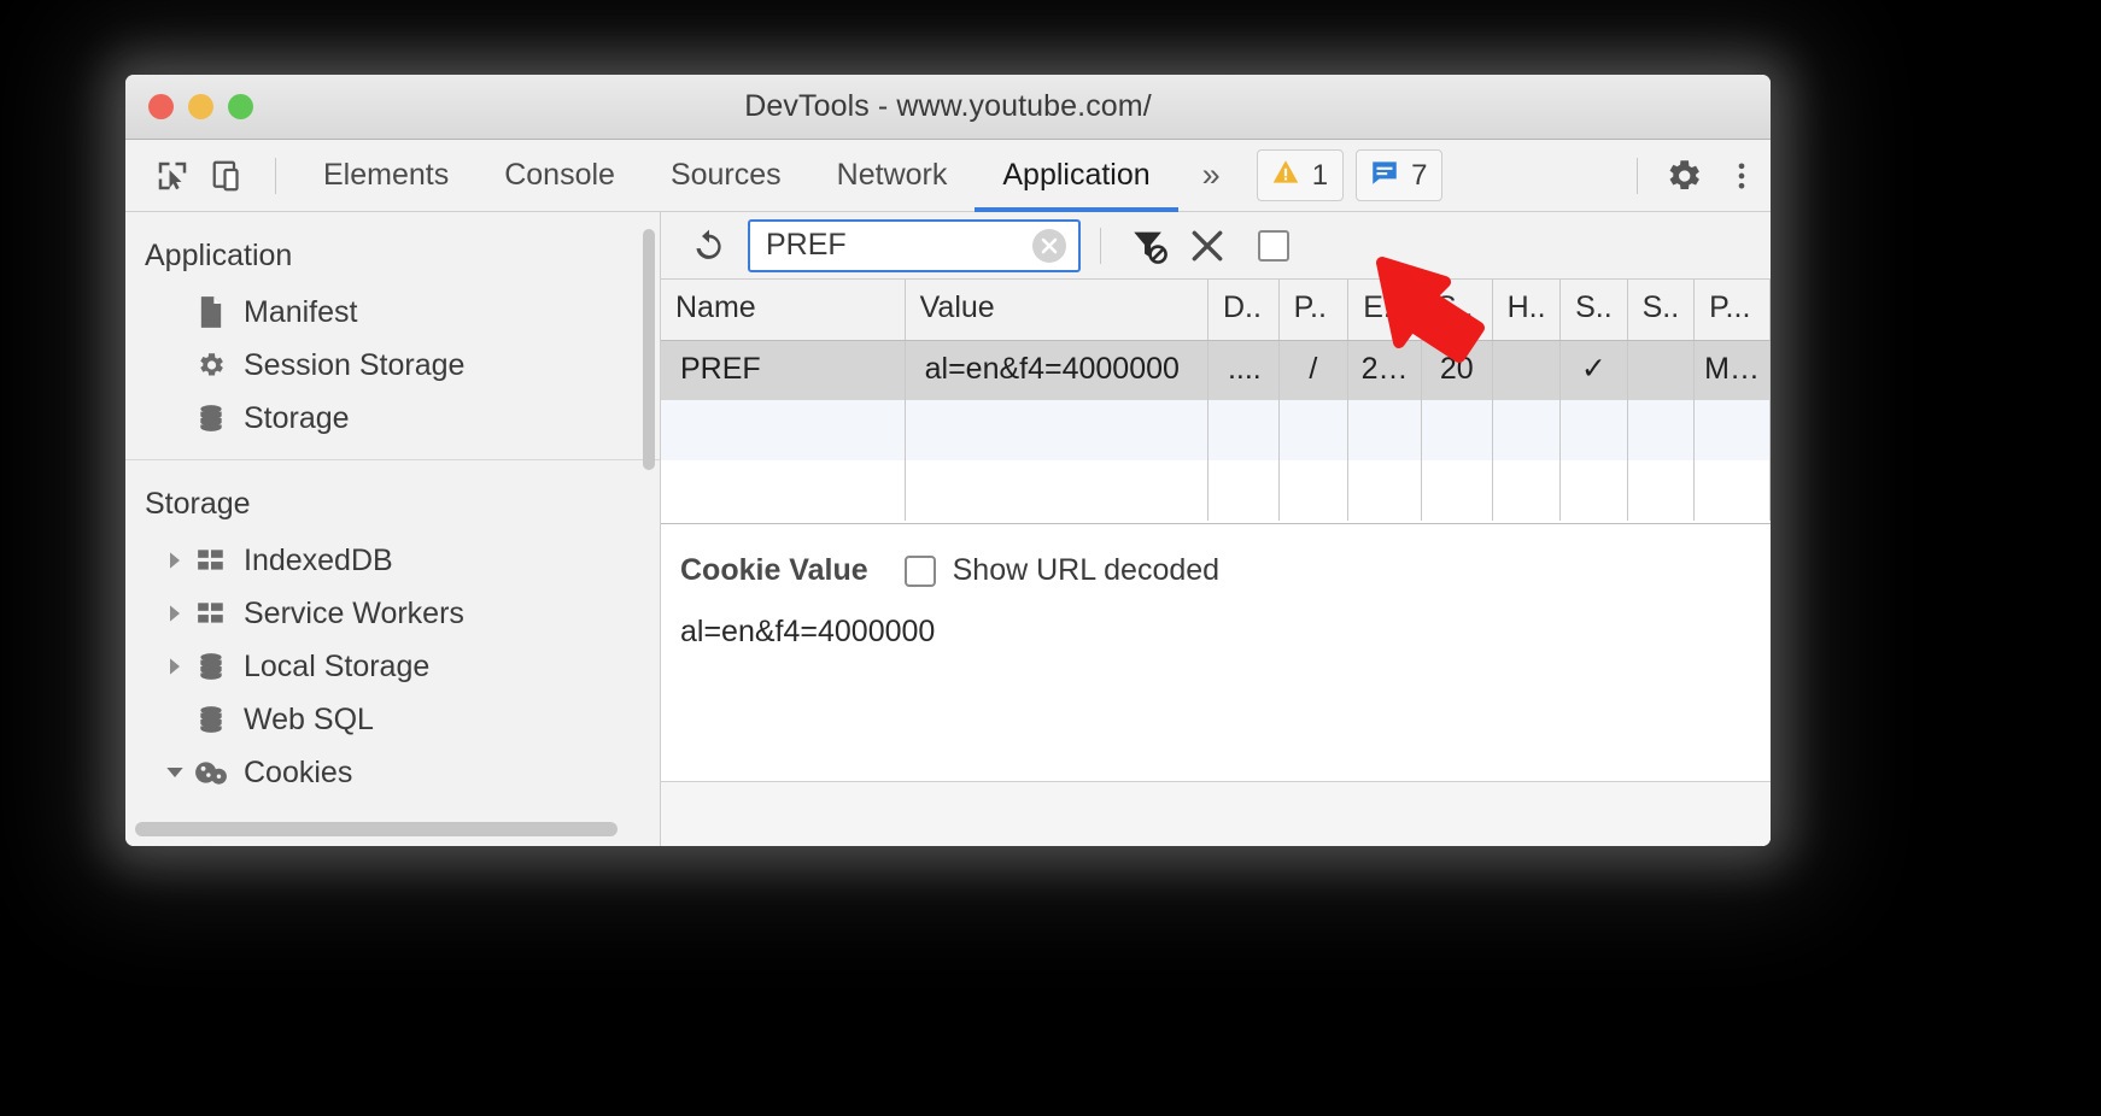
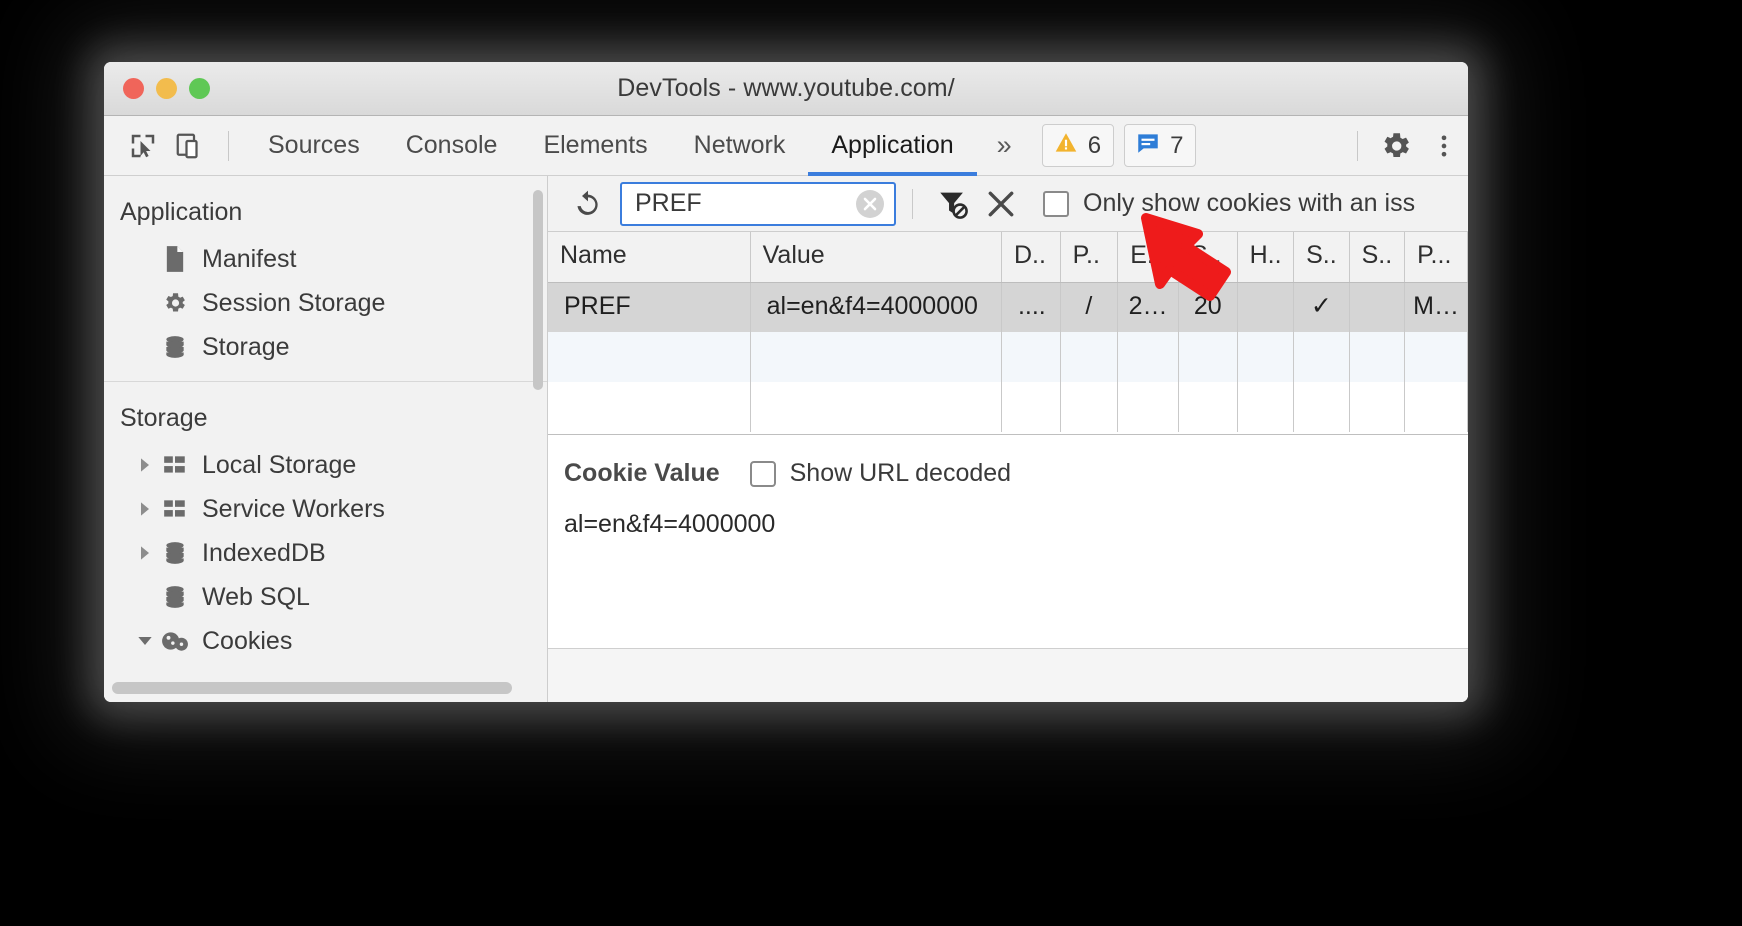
  DevTools - www.youtube.com/
- Elements
+ Sources
  Console
- Sources
+ Elements
  Network
  Application
  »
- 1
+ 6
  7
  Application
  Manifest
  Session Storage
  Storage
  Storage
- IndexedDB
+ Local Storage
  Service Workers
- Local Storage
+ IndexedDB
  Web SQL
  Cookies
  PREF
+ Only show cookies with an iss
  Name	Value	D..	P..	E	..	H..	S..	S..	P...
  PREF	al=en&f4=4000000	....	/	2…	20		✓		M…
  Cookie Value
  Show URL decoded
  al=en&f4=4000000
